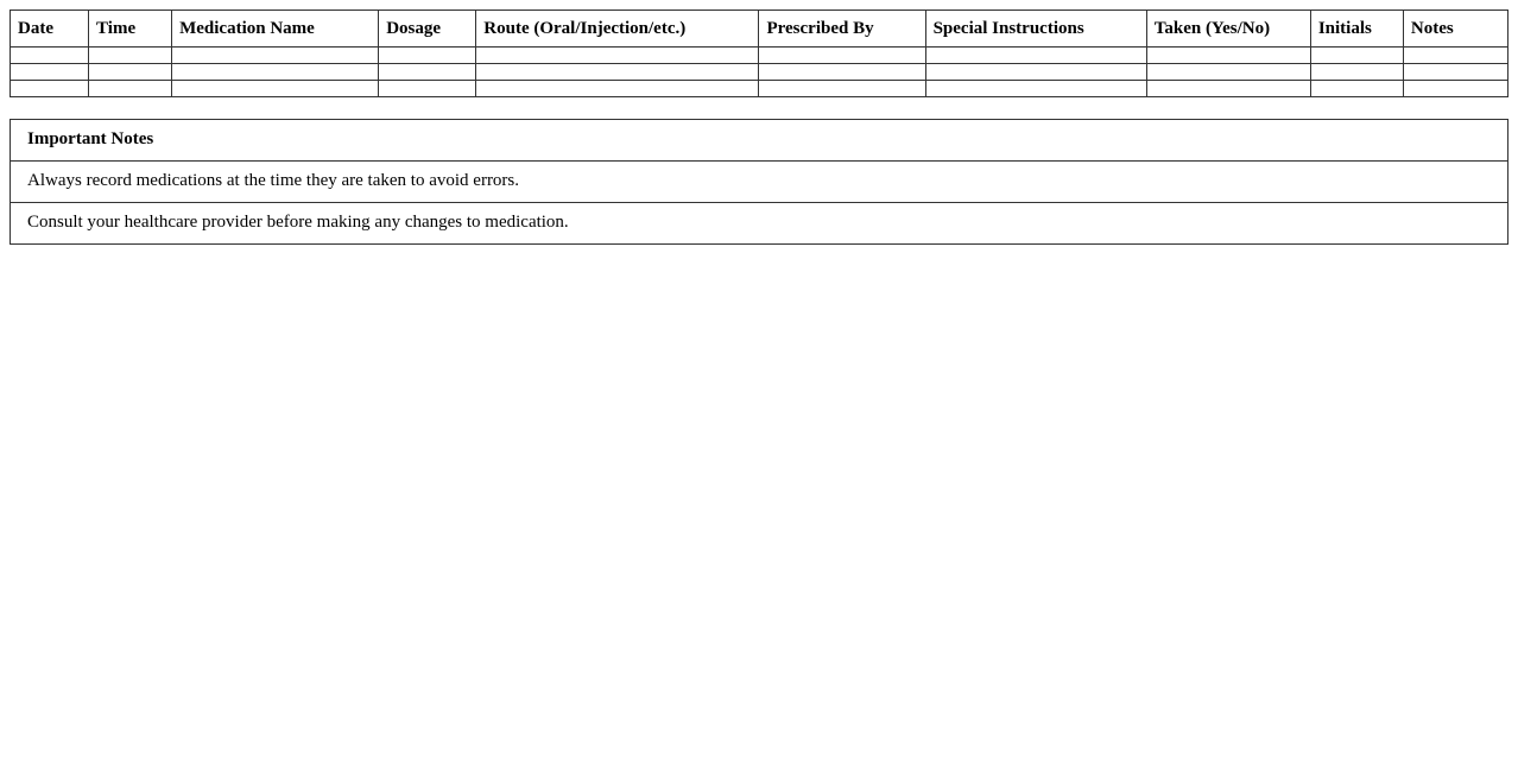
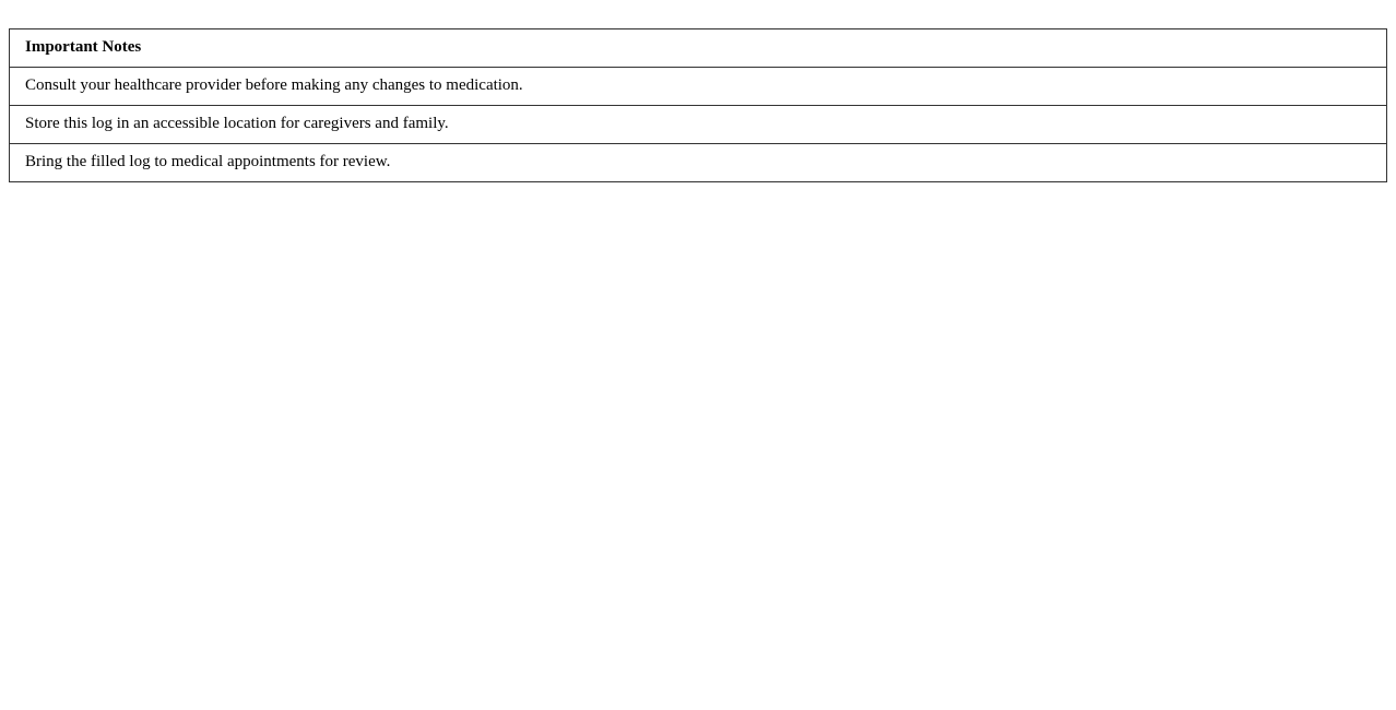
- Date	Time	Medication Name	Dosage	Route (Oral/Injection/etc.)	Prescribed By	Special Instructions	Taken (Yes/No)	Initials	Notes
  Important Notes
- Always record medications at the time they are taken to avoid errors.
  Consult your healthcare provider before making any changes to medication.
+ Store this log in an accessible location for caregivers and family.
+ Bring the filled log to medical appointments for review.
